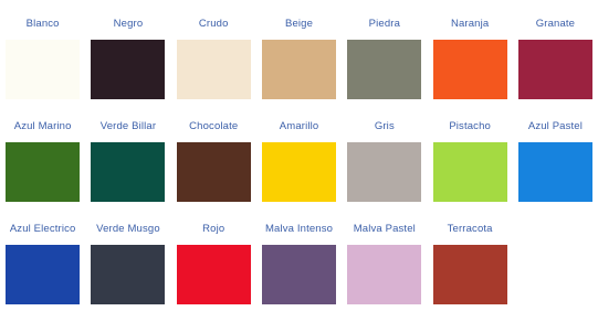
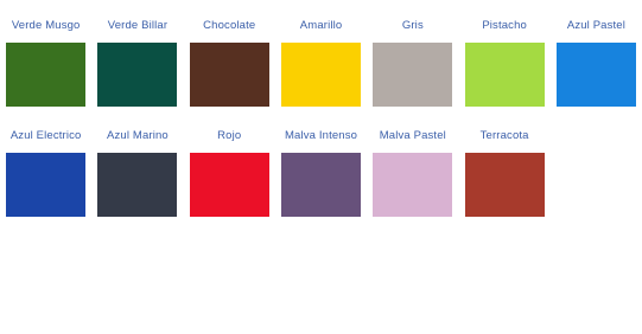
- Blanco
- Negro
- Crudo
- Beige
- Piedra
- Naranja
- Granate
- Azul Marino
+ Verde Musgo
  Verde Billar
  Chocolate
  Amarillo
  Gris
  Pistacho
  Azul Pastel
  Azul Electrico
- Verde Musgo
+ Azul Marino
  Rojo
  Malva Intenso
  Malva Pastel
  Terracota
